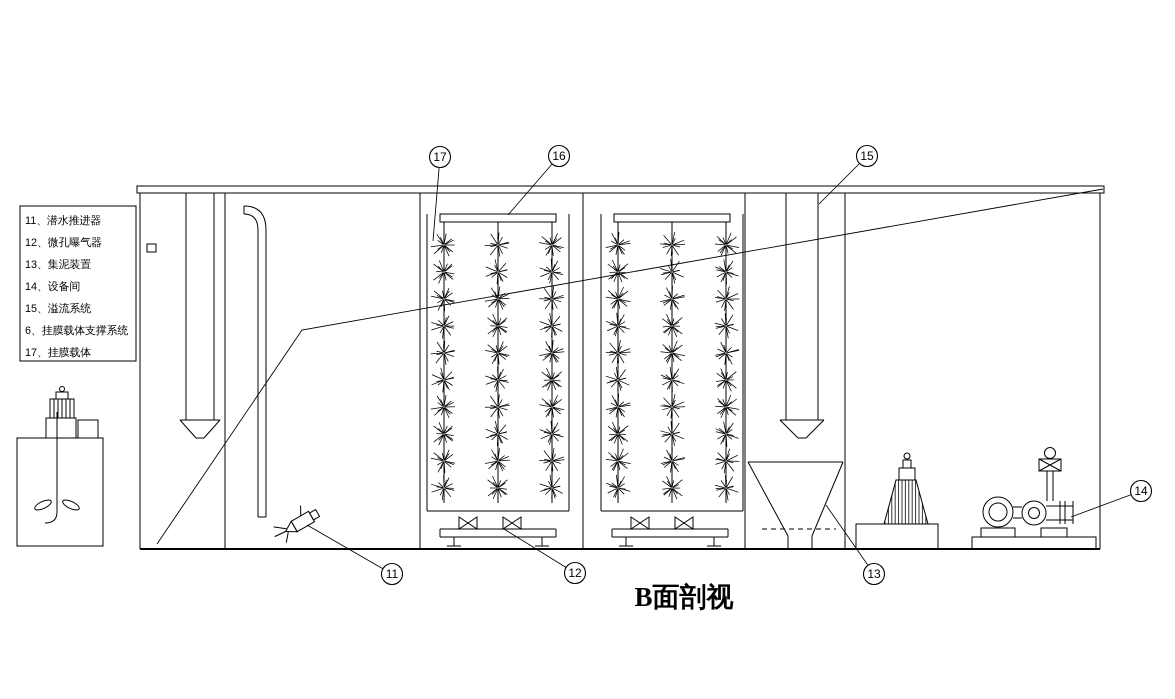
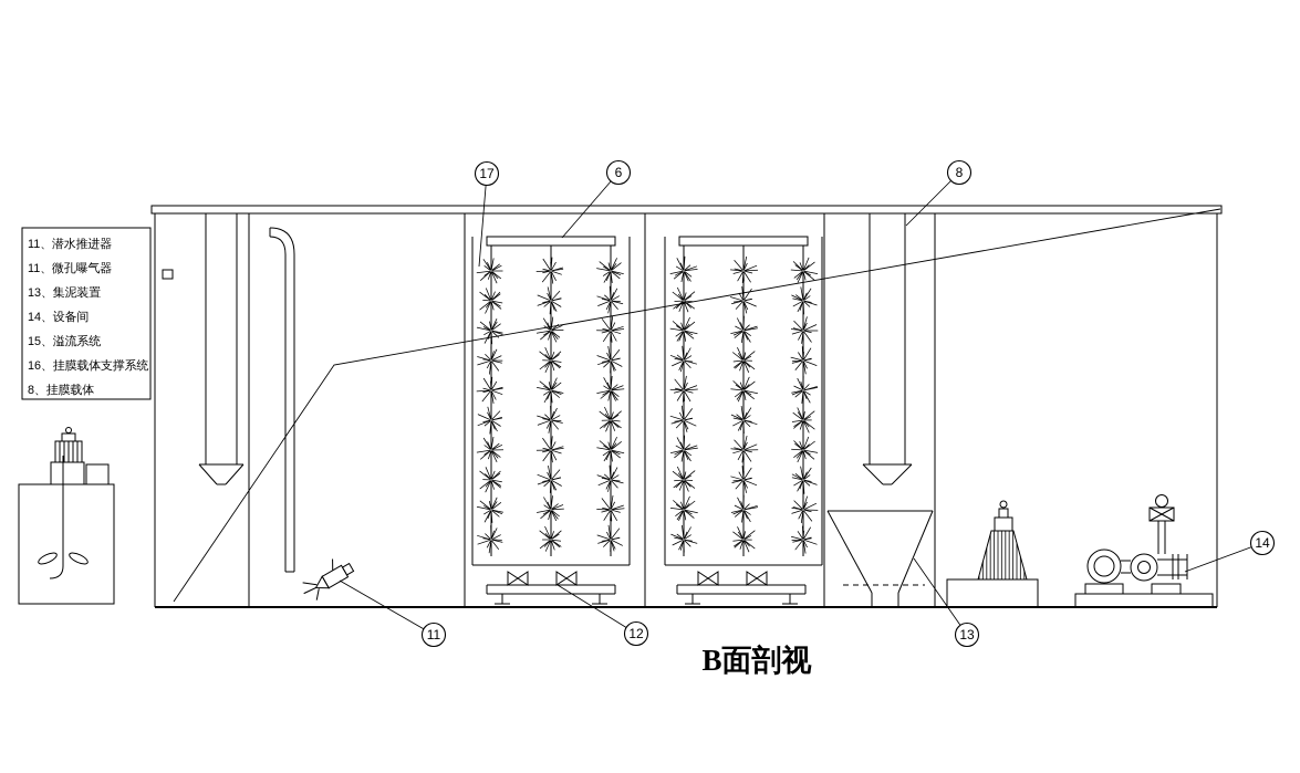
  11、潜水推进器
- 12、微孔曝气器
+ 11、微孔曝气器
  13、集泥装置
  14、设备间
  15、溢流系统
- 6、挂膜载体支撑系统
+ 16、挂膜载体支撑系统
- 17、挂膜载体
+ 8、挂膜载体
  17
- 16
+ 6
- 15
+ 8
  11
  12
  13
  14
  B面剖视
